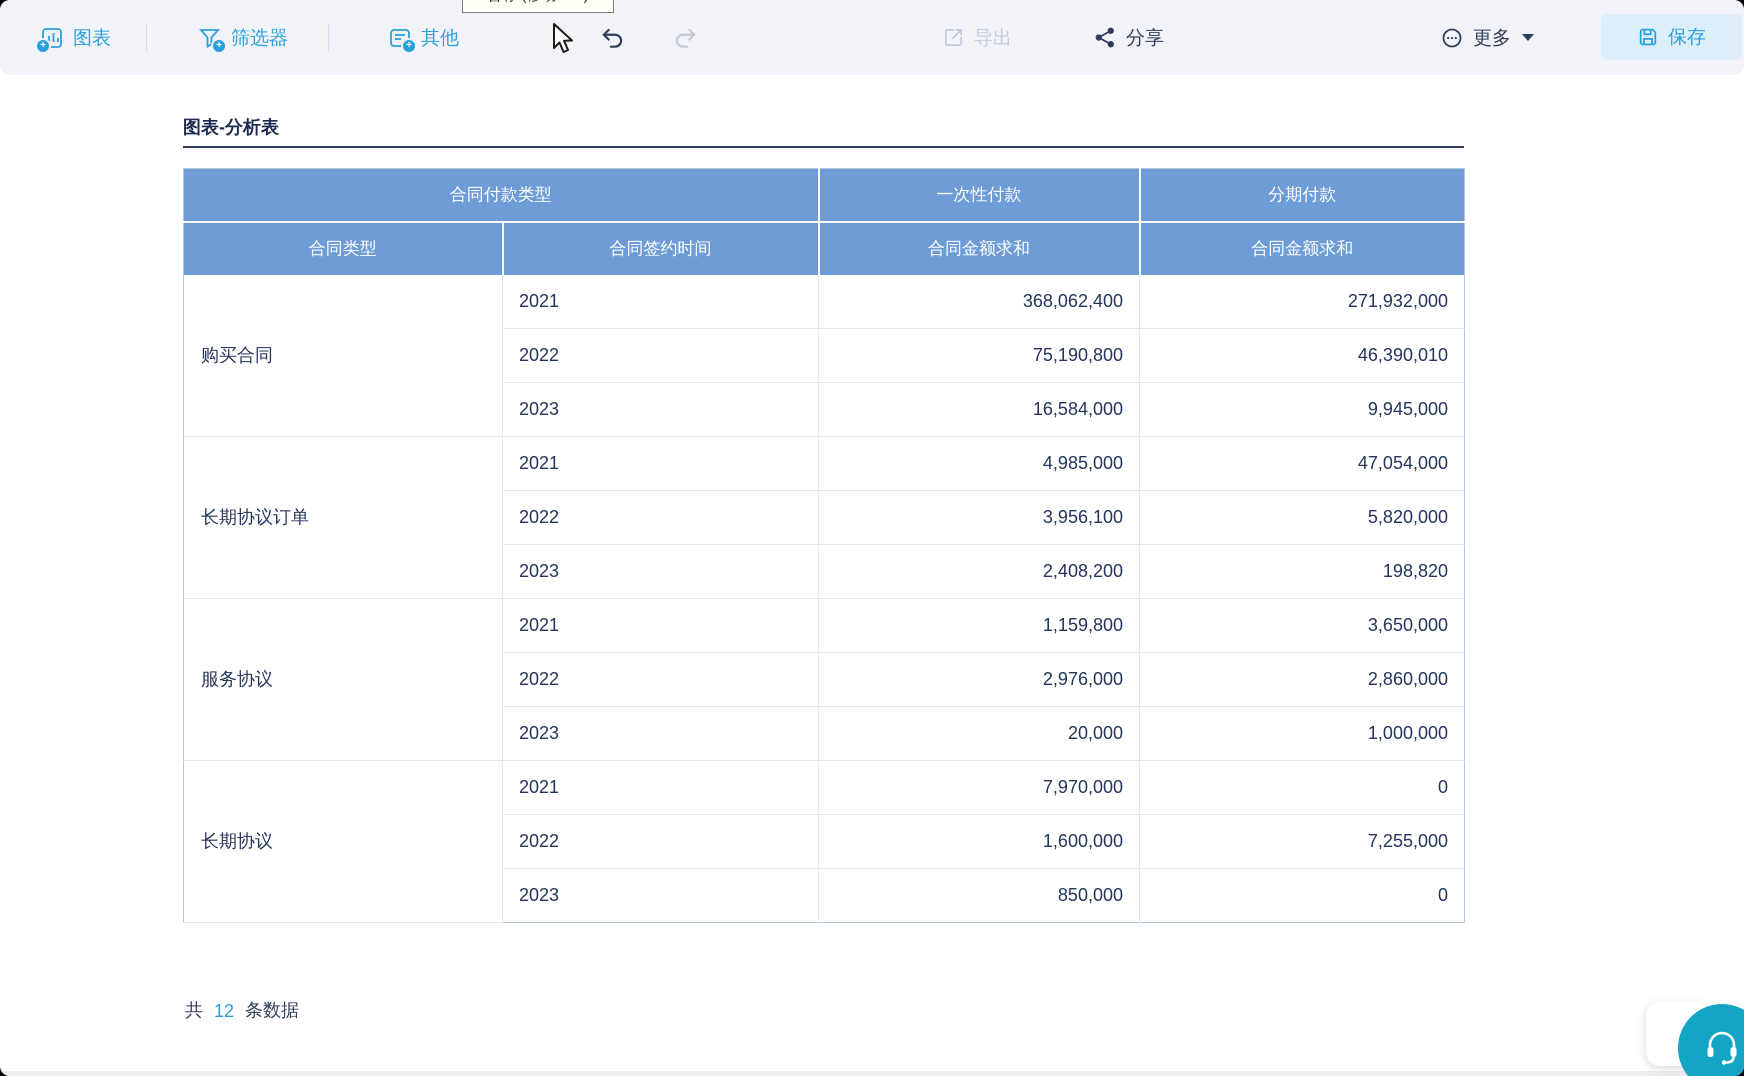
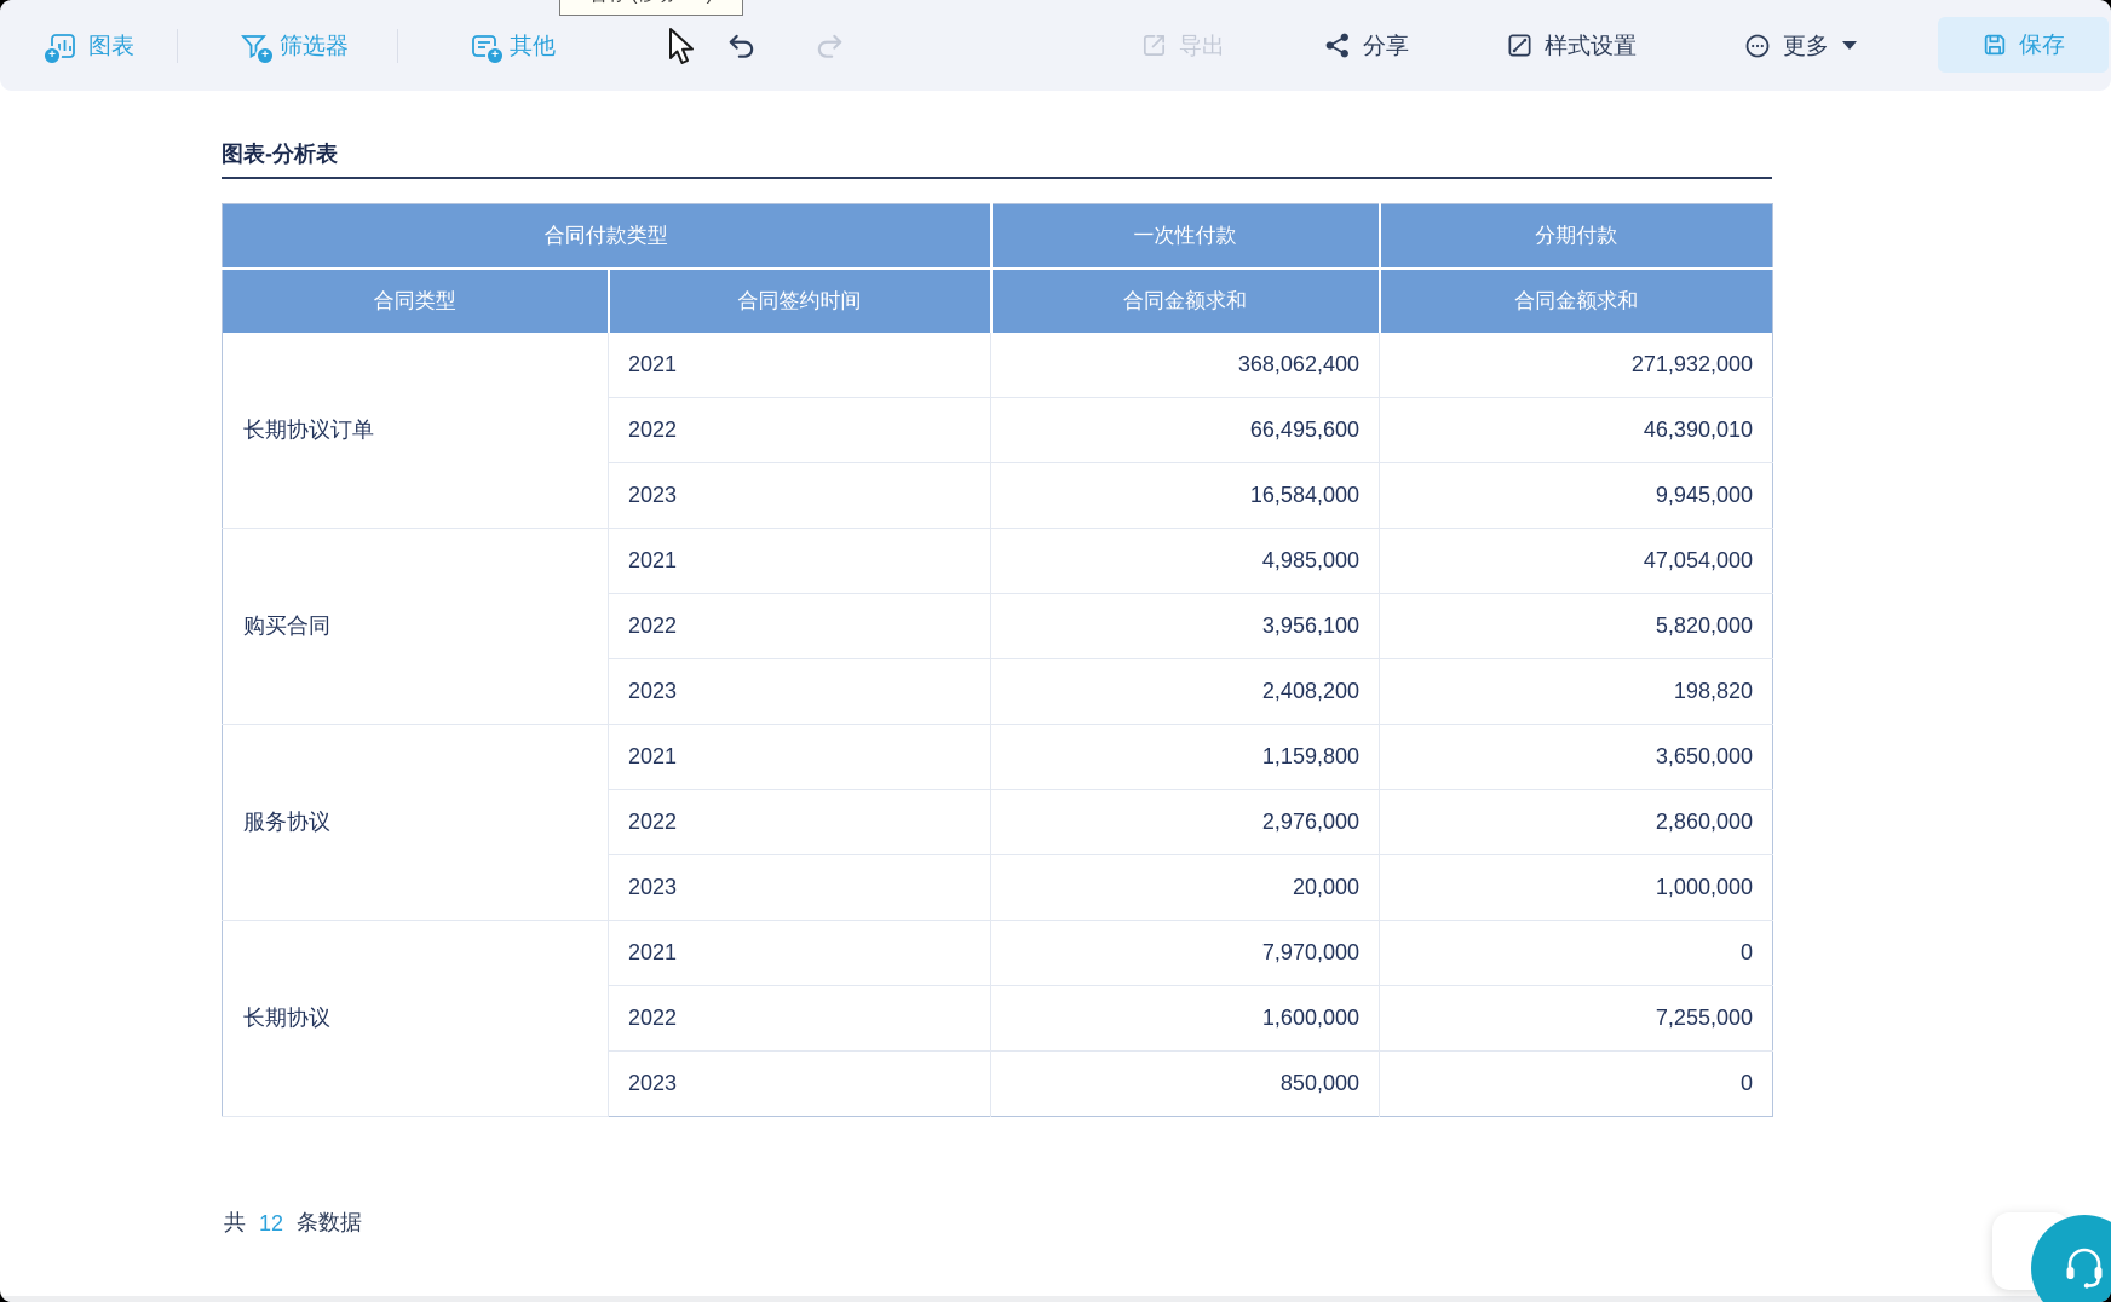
  +
  图表
  +
  筛选器
  +
  其他
  导出
  分享
+ 样式设置
  更多
  保存
  图表-分析表
  合同付款类型	一次性付款	分期付款
  合同类型	合同签约时间	合同金额求和	合同金额求和
- 购买合同	2021	368,062,400	271,932,000
+ 长期协议订单	2021	368,062,400	271,932,000
- 2022	75,190,800	46,390,010
+ 2022	66,495,600	46,390,010
  2023	16,584,000	9,945,000
- 长期协议订单	2021	4,985,000	47,054,000
+ 购买合同	2021	4,985,000	47,054,000
  2022	3,956,100	5,820,000
  2023	2,408,200	198,820
  服务协议	2021	1,159,800	3,650,000
  2022	2,976,000	2,860,000
  2023	20,000	1,000,000
  长期协议	2021	7,970,000	0
  2022	1,600,000	7,255,000
  2023	850,000	0
  共
  12
  条数据
